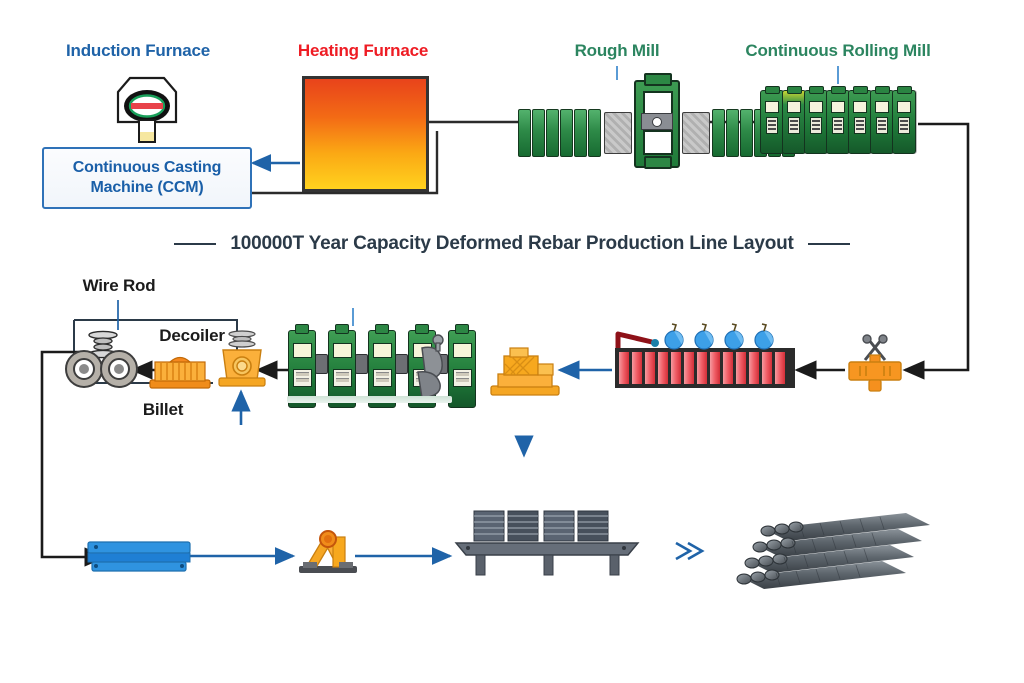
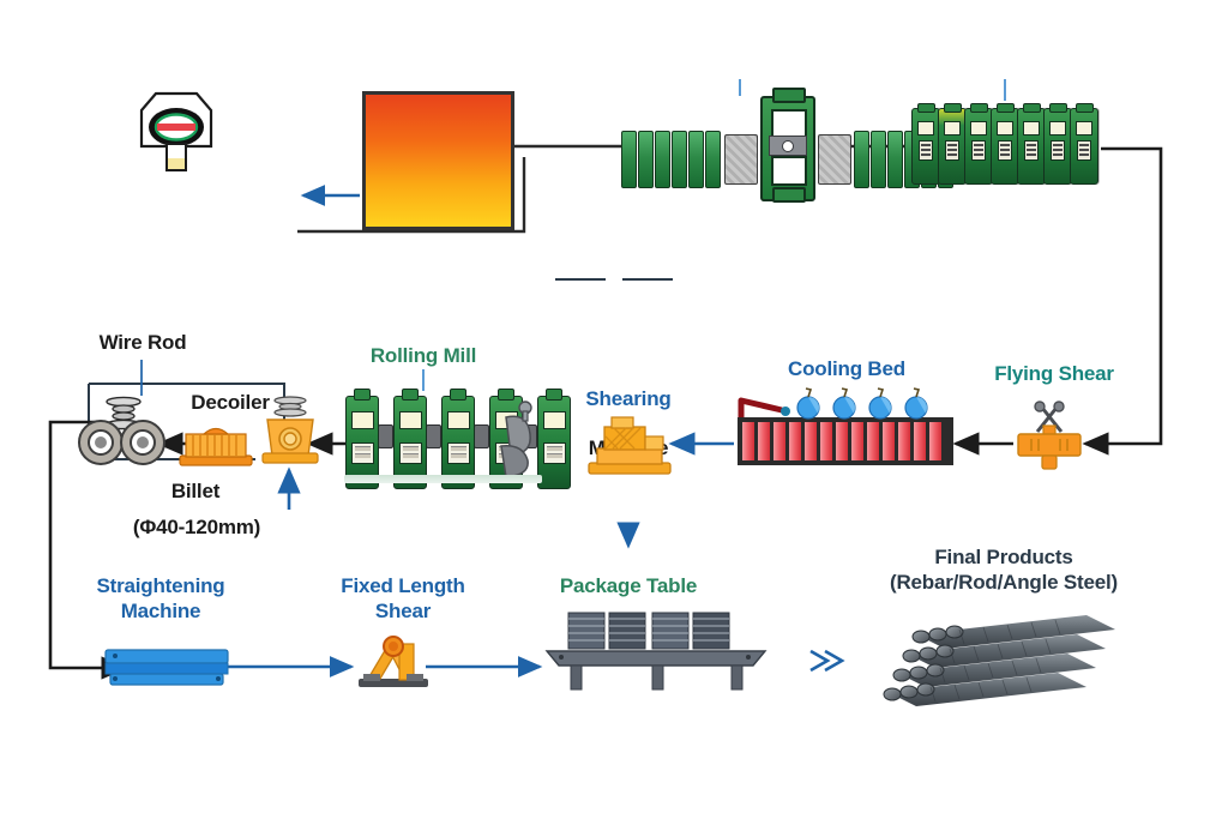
- 100000T Year Capacity Deformed Rebar Production Line Layout
- Induction Furnace
- Heating Furnace
- Rough Mill
- Continuous Rolling Mill
- Continuous Casting
- Machine (CCM)
  Wire Rod
  Decoiler
  Billet
+ (Φ40-120mm)
+ Rolling Mill
+ Shearing
+ Cooling Bed
+ Flying Shear
+ Straightening
+ Machine
+ Fixed Length
+ Shear
+ Package Table
+ Final Products
+ (Rebar/Rod/Angle Steel)
